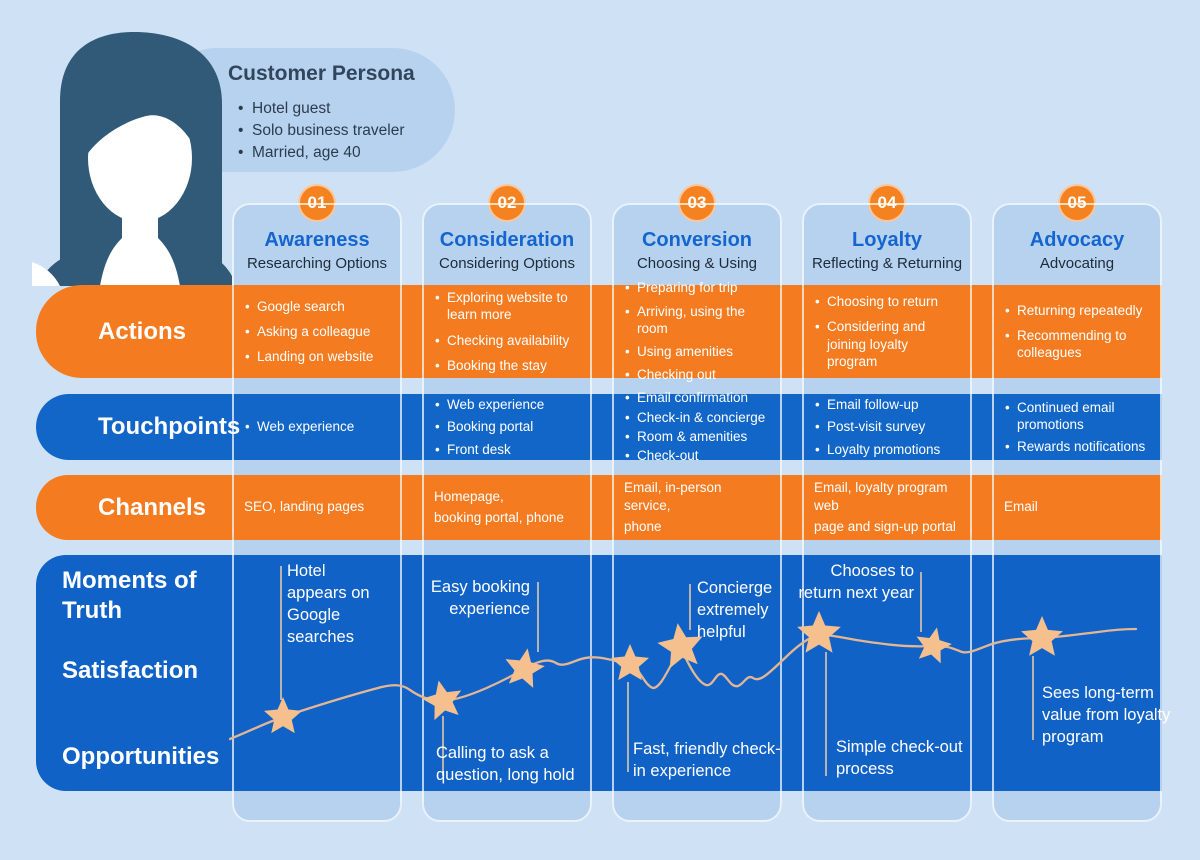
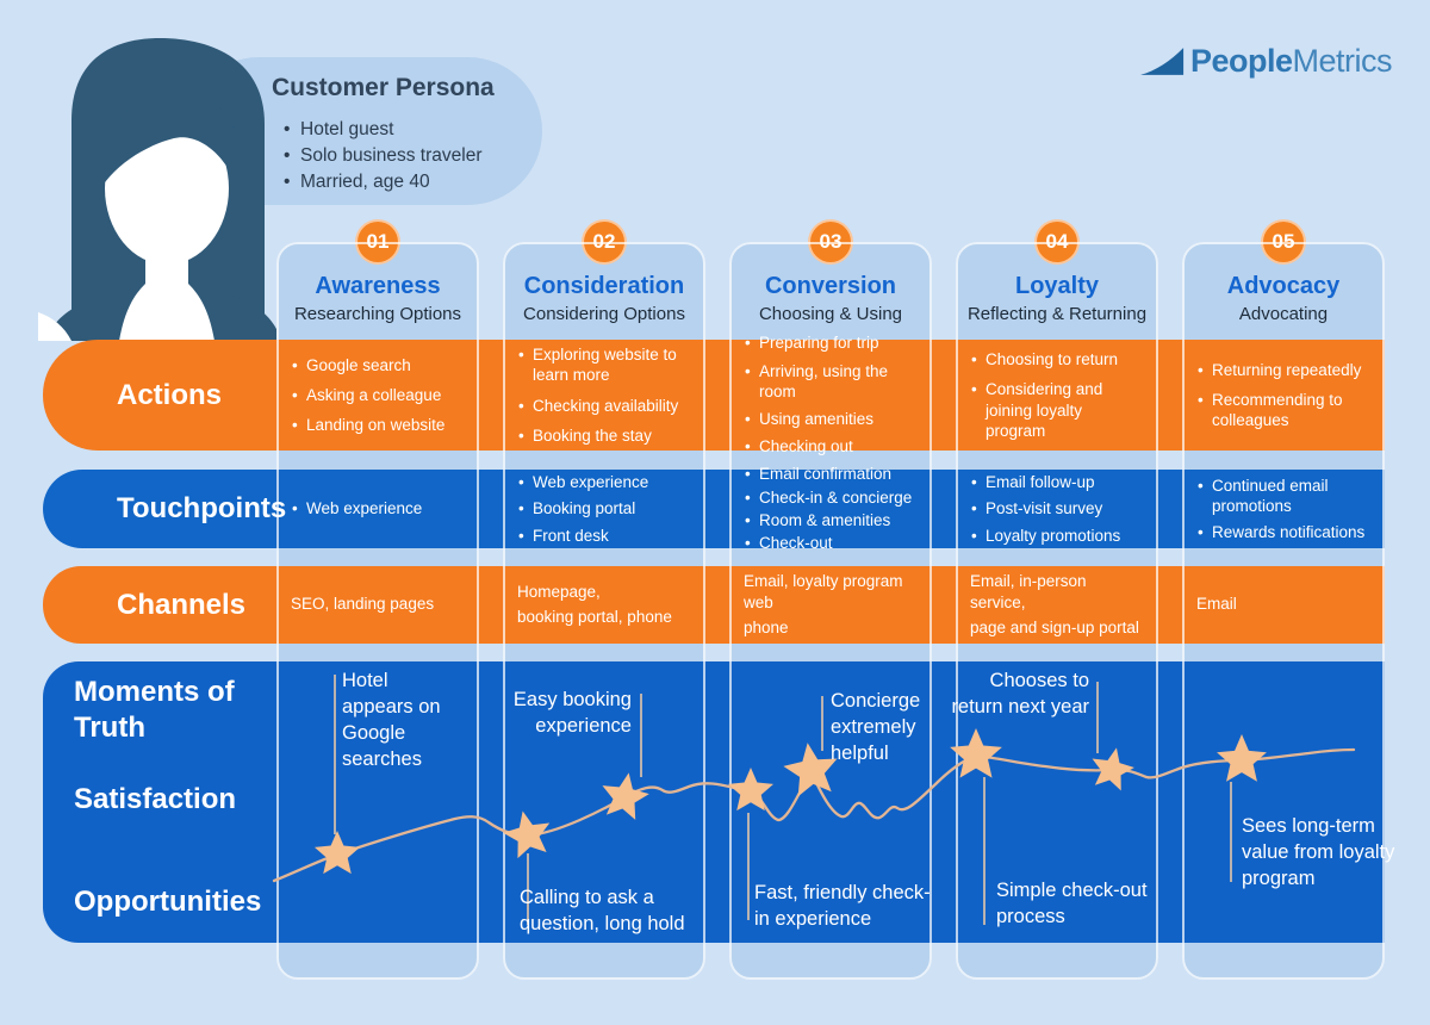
  Customer Persona
  Hotel guest
  Solo business traveler
  Married, age 40
+ PeopleMetrics
  Actions
  Touchpoints
  Channels
  Moments of Truth
  Satisfaction
  Opportunities
  01
  Awareness
  Researching Options
  02
  Consideration
  Considering Options
  03
  Conversion
  Choosing & Using
  04
  Loyalty
  Reflecting & Returning
  05
  Advocacy
  Advocating
  Google search
  Asking a colleague
  Landing on website
  Exploring website to learn more
  Checking availability
  Booking the stay
  Preparing for trip
  Arriving, using the room
  Using amenities
  Checking out
  Choosing to return
  Considering and joining loyalty program
  Returning repeatedly
  Recommending to colleagues
  Web experience
  Web experience
  Booking portal
  Front desk
  Email confirmation
  Check-in & concierge
  Room & amenities
  Check-out
  Email follow-up
  Post-visit survey
  Loyalty promotions
  Continued email promotions
  Rewards notifications
  SEO, landing pages
  Homepage,
  booking portal, phone
- Email, in-person service,
+ Email, loyalty program web
  phone
- Email, loyalty program web
+ Email, in-person service,
  page and sign-up portal
  Email
  Hotel appears on Google searches
  Calling to ask a question, long hold
  Easy booking experience
  Fast, friendly check-in experience
  Concierge extremely helpful
  Simple check-out process
  Chooses to return next year
  Sees long-term value from loyalty program
